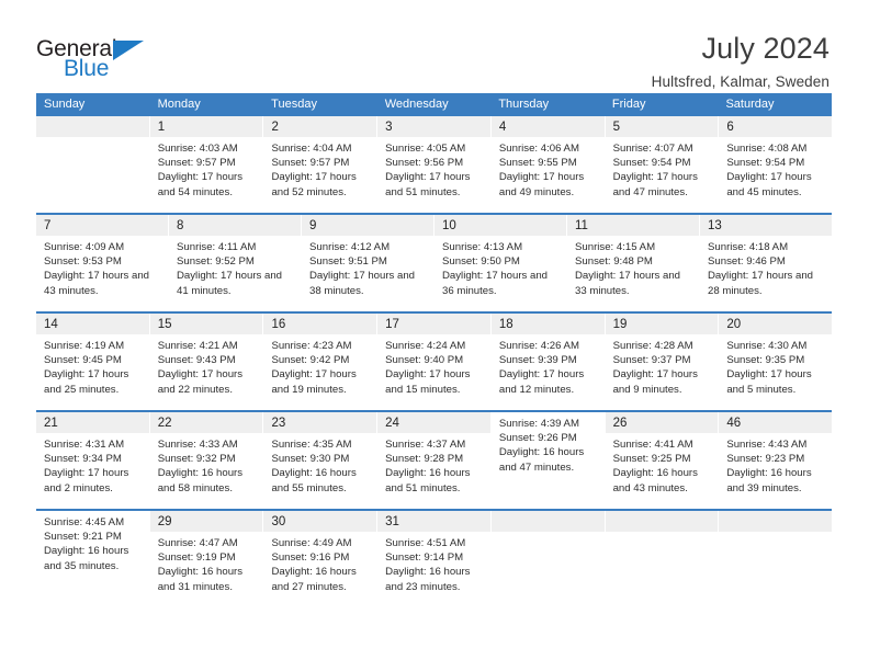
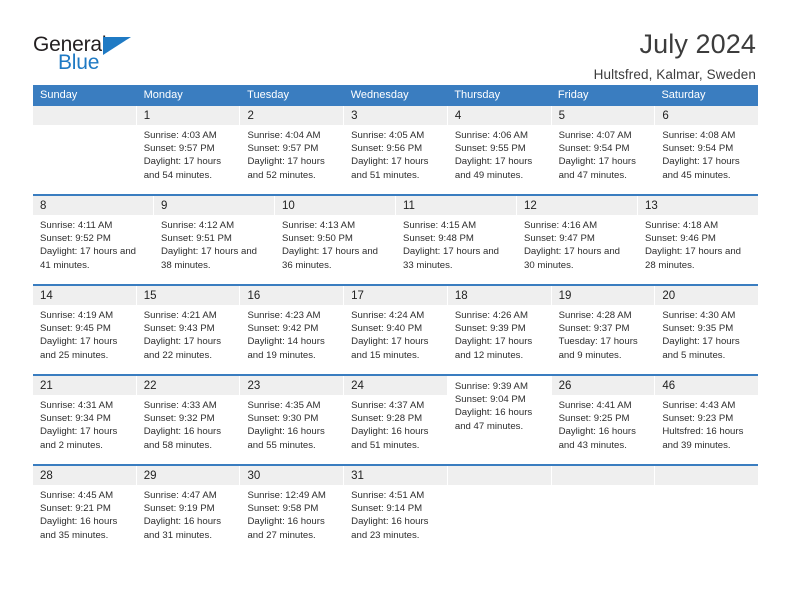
  General
  Blue
  July 2024
  Hultsfred, Kalmar, Sweden
  Sunday
  Monday
  Tuesday
  Wednesday
  Thursday
  Friday
  Saturday
  1
  Sunrise: 4:03 AM
  Sunset: 9:57 PM
  Daylight: 17 hours and 54 minutes.
  2
  Sunrise: 4:04 AM
  Sunset: 9:57 PM
  Daylight: 17 hours and 52 minutes.
  3
  Sunrise: 4:05 AM
  Sunset: 9:56 PM
  Daylight: 17 hours and 51 minutes.
  4
  Sunrise: 4:06 AM
  Sunset: 9:55 PM
  Daylight: 17 hours and 49 minutes.
  5
  Sunrise: 4:07 AM
  Sunset: 9:54 PM
  Daylight: 17 hours and 47 minutes.
  6
  Sunrise: 4:08 AM
  Sunset: 9:54 PM
  Daylight: 17 hours and 45 minutes.
- 7
- Sunrise: 4:09 AM
- Sunset: 9:53 PM
- Daylight: 17 hours and 43 minutes.
  8
  Sunrise: 4:11 AM
  Sunset: 9:52 PM
  Daylight: 17 hours and 41 minutes.
  9
  Sunrise: 4:12 AM
  Sunset: 9:51 PM
  Daylight: 17 hours and 38 minutes.
  10
  Sunrise: 4:13 AM
  Sunset: 9:50 PM
  Daylight: 17 hours and 36 minutes.
  11
  Sunrise: 4:15 AM
  Sunset: 9:48 PM
  Daylight: 17 hours and 33 minutes.
+ 12
+ Sunrise: 4:16 AM
+ Sunset: 9:47 PM
+ Daylight: 17 hours and 30 minutes.
  13
  Sunrise: 4:18 AM
  Sunset: 9:46 PM
  Daylight: 17 hours and 28 minutes.
  14
  Sunrise: 4:19 AM
  Sunset: 9:45 PM
  Daylight: 17 hours and 25 minutes.
  15
  Sunrise: 4:21 AM
  Sunset: 9:43 PM
  Daylight: 17 hours and 22 minutes.
  16
  Sunrise: 4:23 AM
  Sunset: 9:42 PM
- Daylight: 17 hours and 19 minutes.
+ Daylight: 14 hours and 19 minutes.
  17
  Sunrise: 4:24 AM
  Sunset: 9:40 PM
  Daylight: 17 hours and 15 minutes.
  18
  Sunrise: 4:26 AM
  Sunset: 9:39 PM
  Daylight: 17 hours and 12 minutes.
  19
  Sunrise: 4:28 AM
  Sunset: 9:37 PM
- Daylight: 17 hours and 9 minutes.
+ Tuesday: 17 hours and 9 minutes.
  20
  Sunrise: 4:30 AM
  Sunset: 9:35 PM
  Daylight: 17 hours and 5 minutes.
  21
  Sunrise: 4:31 AM
  Sunset: 9:34 PM
  Daylight: 17 hours and 2 minutes.
  22
  Sunrise: 4:33 AM
  Sunset: 9:32 PM
  Daylight: 16 hours and 58 minutes.
  23
  Sunrise: 4:35 AM
  Sunset: 9:30 PM
  Daylight: 16 hours and 55 minutes.
  24
  Sunrise: 4:37 AM
  Sunset: 9:28 PM
  Daylight: 16 hours and 51 minutes.
- Sunrise: 4:39 AM
+ Sunrise: 9:39 AM
- Sunset: 9:26 PM
+ Sunset: 9:04 PM
  Daylight: 16 hours and 47 minutes.
  26
  Sunrise: 4:41 AM
  Sunset: 9:25 PM
  Daylight: 16 hours and 43 minutes.
  46
  Sunrise: 4:43 AM
  Sunset: 9:23 PM
- Daylight: 16 hours and 39 minutes.
+ Hultsfred: 16 hours and 39 minutes.
+ 28
  Sunrise: 4:45 AM
  Sunset: 9:21 PM
  Daylight: 16 hours and 35 minutes.
  29
  Sunrise: 4:47 AM
  Sunset: 9:19 PM
  Daylight: 16 hours and 31 minutes.
  30
- Sunrise: 4:49 AM
+ Sunrise: 12:49 AM
- Sunset: 9:16 PM
+ Sunset: 9:58 PM
  Daylight: 16 hours and 27 minutes.
  31
  Sunrise: 4:51 AM
  Sunset: 9:14 PM
  Daylight: 16 hours and 23 minutes.
